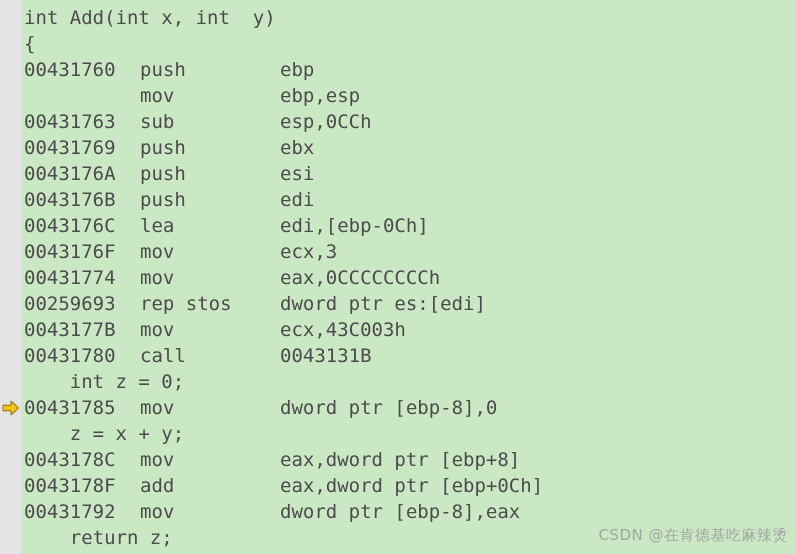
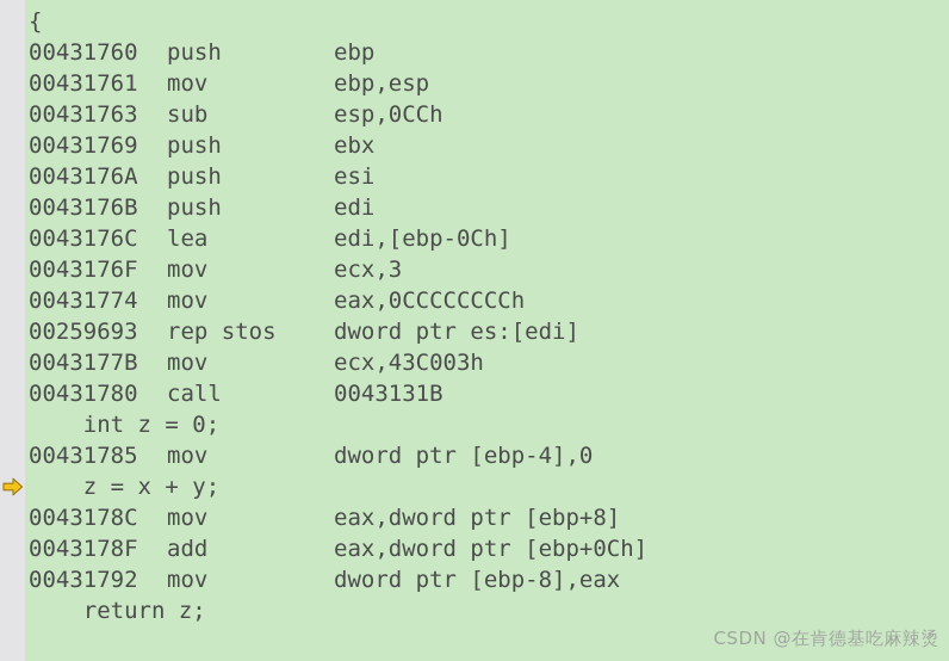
- int Add(int x, int y)
  {
  00431760
  push
  ebp
+ 00431761
  mov
  ebp,esp
  00431763
  sub
  esp,0CCh
  00431769
  push
  ebx
  0043176A
  push
  esi
  0043176B
  push
  edi
  0043176C
  lea
  edi,[ebp-0Ch]
  0043176F
  mov
  ecx,3
  00431774
  mov
  eax,0CCCCCCCCh
  00259693
  rep stos
  dword ptr es:[edi]
  0043177B
  mov
  ecx,43C003h
  00431780
  call
  0043131B
  int z = 0;
  00431785
  mov
- dword ptr [ebp-8],0
+ dword ptr [ebp-4],0
  z = x + y;
  0043178C
  mov
  eax,dword ptr [ebp+8]
  0043178F
  add
  eax,dword ptr [ebp+0Ch]
  00431792
  mov
  dword ptr [ebp-8],eax
  return z;
  CSDN @在肯德基吃麻辣烫
